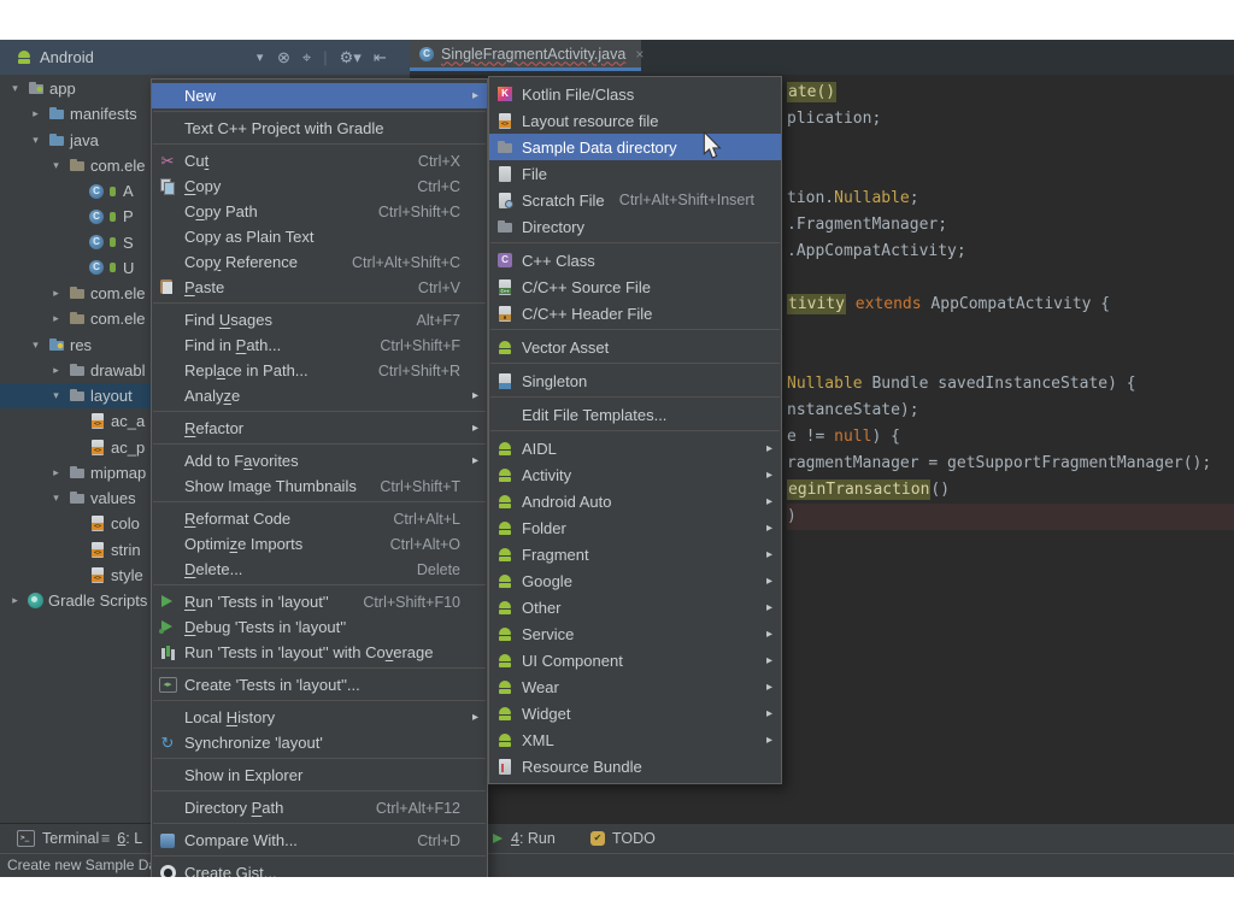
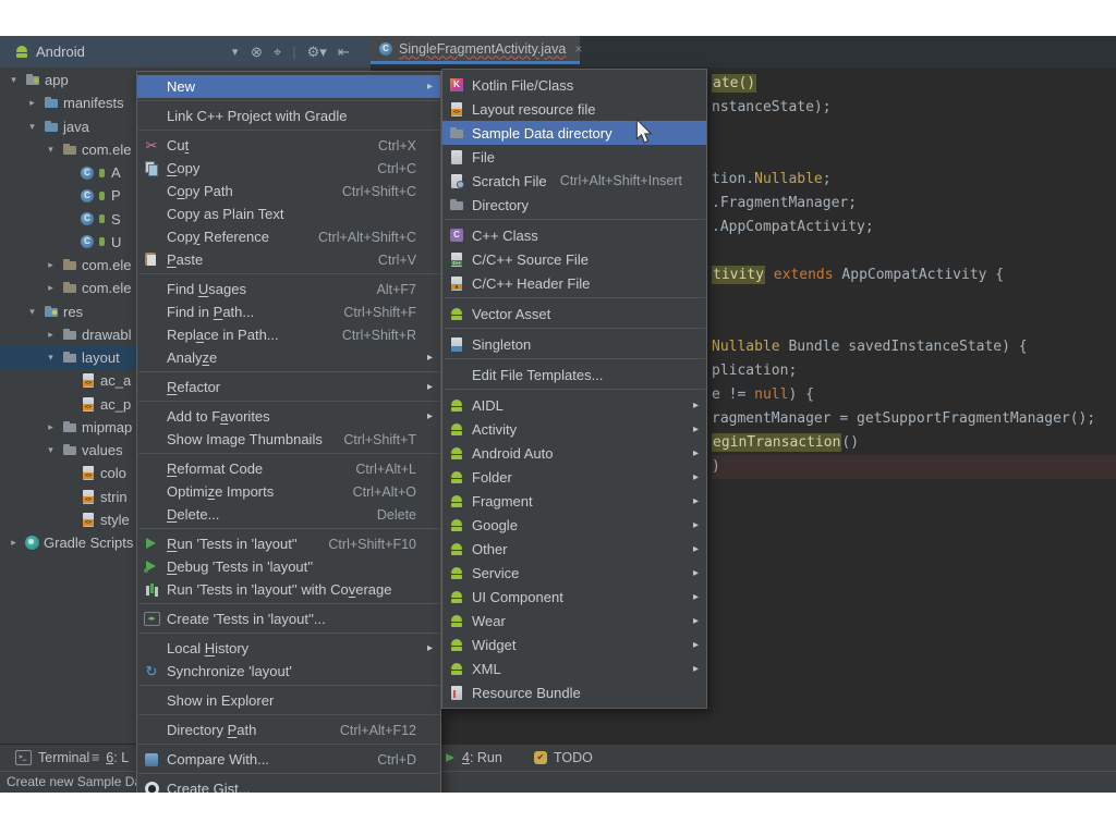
  Android
  ▾
  ⊗
  ⌖
  ⚙▾
  ⇤
  SingleFragmentActivity.java
  ×
  ▾
  app
  ▸
  manifests
  ▾
  java
  ▾
  com.ele
  A
  P
  S
  U
  ▸
  com.ele
  ▸
  com.ele
  ▾
  res
  ▸
  drawabl
  ▾
  layout
  ac_a
  ac_p
  ▸
  mipmap
  ▾
  values
  colo
  strin
  style
  ▸
  Gradle Scripts
  ate()
- plication;
+ nstanceState);
  tion.Nullable;
  .FragmentManager;
  .AppCompatActivity;
  tivity extends AppCompatActivity {
  Nullable Bundle savedInstanceState) {
- nstanceState);
+ plication;
  e != null) {
  ragmentManager = getSupportFragmentManager();
  eginTransaction()
  )
  Terminal
  ≡
  6: L
  4: Run
  TODO
  Create new Sample D
  New
  ▸
- Text C++ Project with Gradle
+ Link C++ Project with Gradle
  ✂
  Cut
  Ctrl+X
  Copy
  Ctrl+C
  Copy Path
  Ctrl+Shift+C
  Copy as Plain Text
  Copy Reference
  Ctrl+Alt+Shift+C
  Paste
  Ctrl+V
  Find Usages
  Alt+F7
  Find in Path...
  Ctrl+Shift+F
  Replace in Path...
  Ctrl+Shift+R
  Analyze
  ▸
  Refactor
  ▸
  Add to Favorites
  ▸
  Show Image Thumbnails
  Ctrl+Shift+T
  Reformat Code
  Ctrl+Alt+L
  Optimize Imports
  Ctrl+Alt+O
  Delete...
  Delete
  Run 'Tests in 'layout''
  Ctrl+Shift+F10
  Debug 'Tests in 'layout''
  Run 'Tests in 'layout'' with Coverage
  Create 'Tests in 'layout''...
  Local History
  ▸
  ↻
  Synchronize 'layout'
  Show in Explorer
  Directory Path
  Ctrl+Alt+F12
  Compare With...
  Ctrl+D
  Create Gist...
  Kotlin File/Class
  Layout resource file
  Sample Data directory
  File
  Scratch File
  Ctrl+Alt+Shift+Insert
  Directory
  C++ Class
  C/C++ Source File
  C/C++ Header File
  Vector Asset
  Singleton
  Edit File Templates...
  AIDL
  ▸
  Activity
  ▸
  Android Auto
  ▸
  Folder
  ▸
  Fragment
  ▸
  Google
  ▸
  Other
  ▸
  Service
  ▸
  UI Component
  ▸
  Wear
  ▸
  Widget
  ▸
  XML
  ▸
  Resource Bundle
